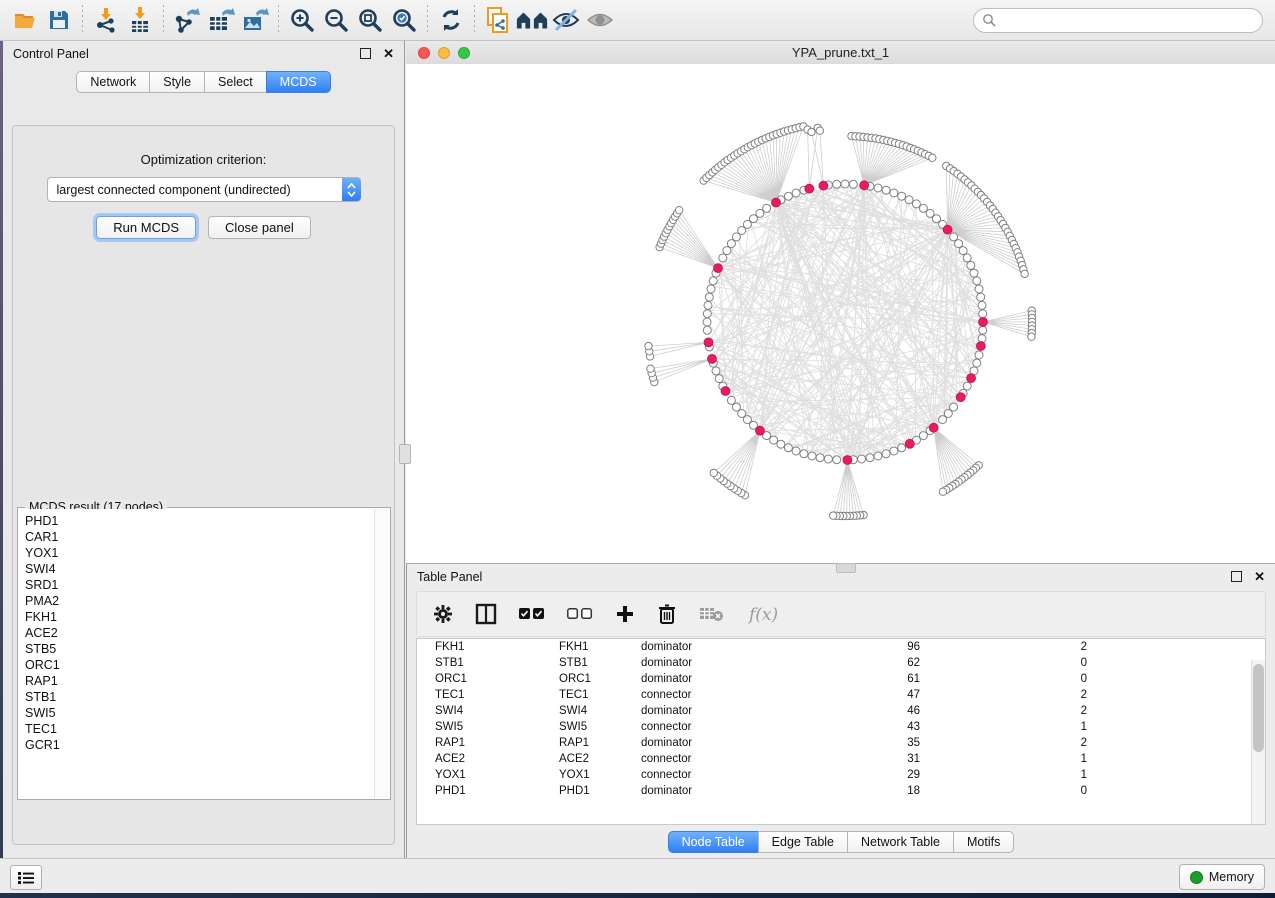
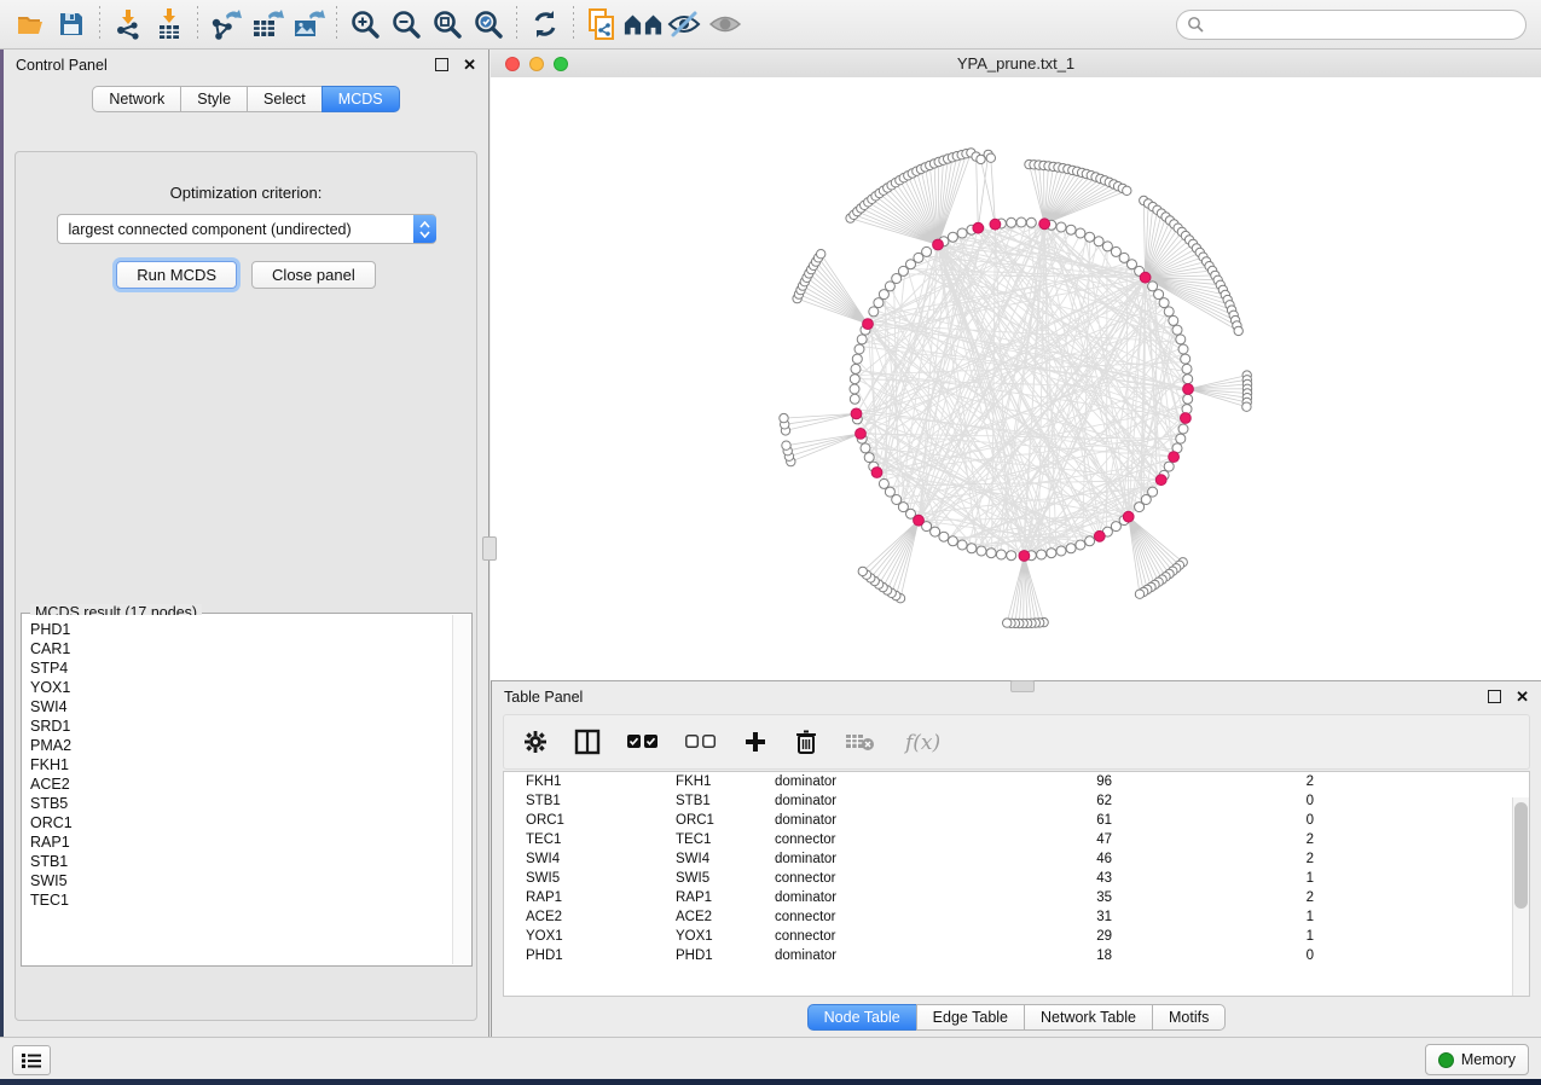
  Control Panel
  ✕
  Network
  Style
  Select
  MCDS
  Optimization criterion:
  largest connected component (undirected)
  Run MCDS
  Close panel
  MCDS result (17 nodes)
  PHD1
  CAR1
+ STP4
  YOX1
  SWI4
  SRD1
  PMA2
  FKH1
  ACE2
  STB5
  ORC1
  RAP1
  STB1
  SWI5
  TEC1
- GCR1
  YPA_prune.txt_1
  Table Panel
  ✕
  f(x)
  FKH1
  FKH1
  dominator
  96
  2
  STB1
  STB1
  dominator
  62
  0
  ORC1
  ORC1
  dominator
  61
  0
  TEC1
  TEC1
  connector
  47
  2
  SWI4
  SWI4
  dominator
  46
  2
  SWI5
  SWI5
  connector
  43
  1
  RAP1
  RAP1
  dominator
  35
  2
  ACE2
  ACE2
  connector
  31
  1
  YOX1
  YOX1
  connector
  29
  1
  PHD1
  PHD1
  dominator
  18
  0
  Node Table
  Edge Table
  Network Table
  Motifs
  Memory
